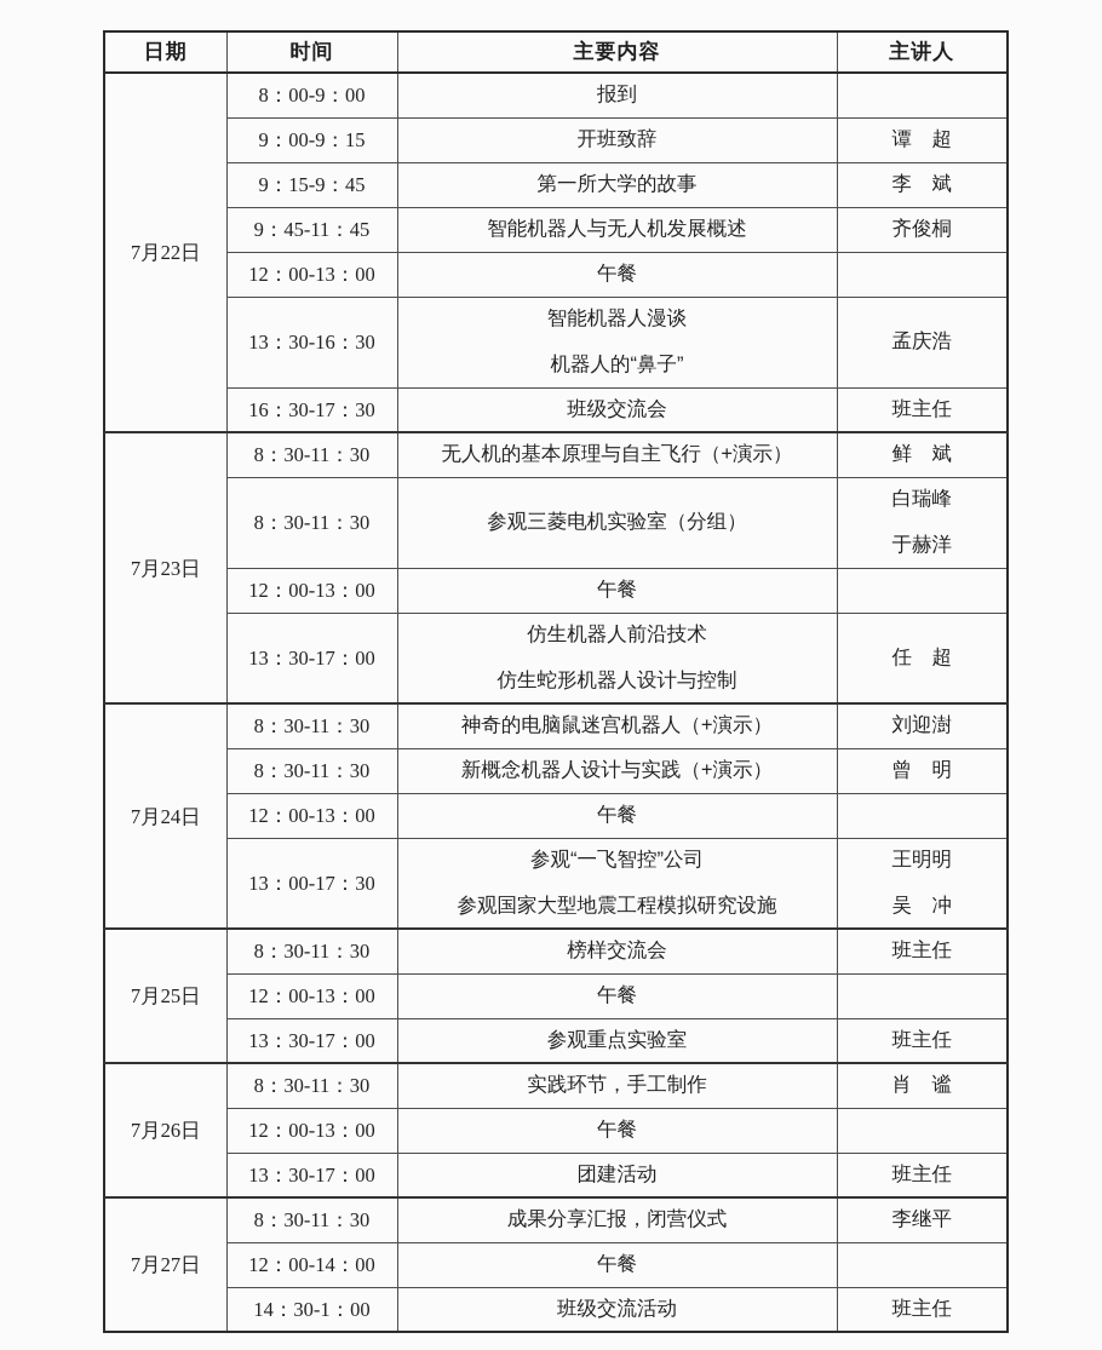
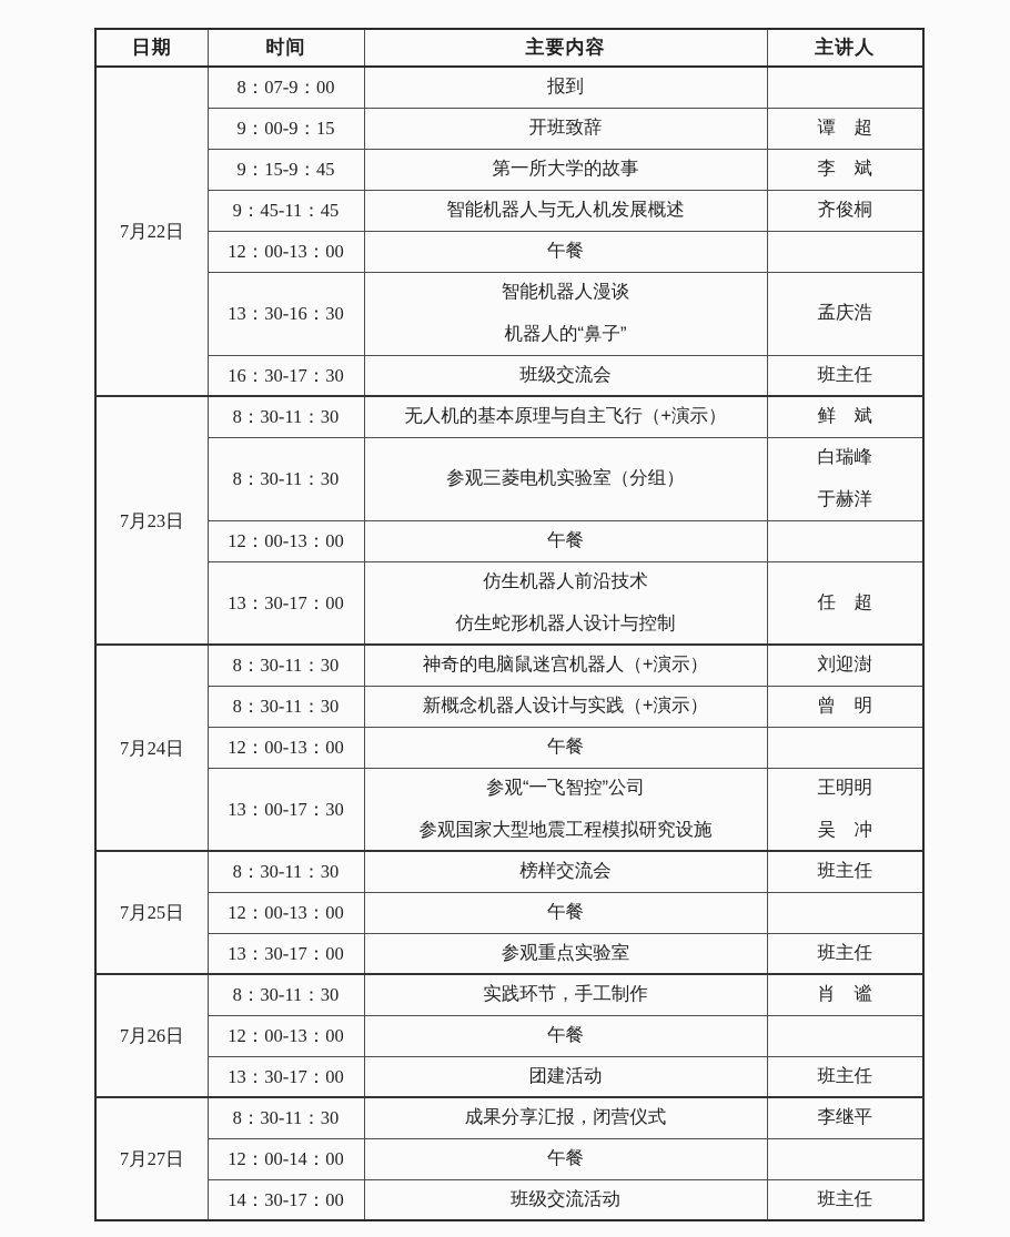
  日期	时间	主要内容	主讲人
- 7月22日	8：00-9：00	报到
+ 7月22日	8：07-9：00	报到
  9：00-9：15	开班致辞	谭 超
  9：15-9：45	第一所大学的故事	李 斌
  9：45-11：45	智能机器人与无人机发展概述	齐俊桐
  12：00-13：00	午餐
  13：30-16：30	智能机器人漫谈机器人的“鼻子”	孟庆浩
  16：30-17：30	班级交流会	班主任
  7月23日	8：30-11：30	无人机的基本原理与自主飞行（+演示）	鲜 斌
  8：30-11：30	参观三菱电机实验室（分组）	白瑞峰于赫洋
  12：00-13：00	午餐
  13：30-17：00	仿生机器人前沿技术仿生蛇形机器人设计与控制	任 超
  7月24日	8：30-11：30	神奇的电脑鼠迷宫机器人（+演示）	刘迎澍
  8：30-11：30	新概念机器人设计与实践（+演示）	曾 明
  12：00-13：00	午餐
  13：00-17：30	参观“一飞智控”公司参观国家大型地震工程模拟研究设施	王明明吴 冲
  7月25日	8：30-11：30	榜样交流会	班主任
  12：00-13：00	午餐
  13：30-17：00	参观重点实验室	班主任
  7月26日	8：30-11：30	实践环节，手工制作	肖 谧
  12：00-13：00	午餐
  13：30-17：00	团建活动	班主任
  7月27日	8：30-11：30	成果分享汇报，闭营仪式	李继平
  12：00-14：00	午餐
- 14：30-1：00	班级交流活动	班主任
+ 14：30-17：00	班级交流活动	班主任
